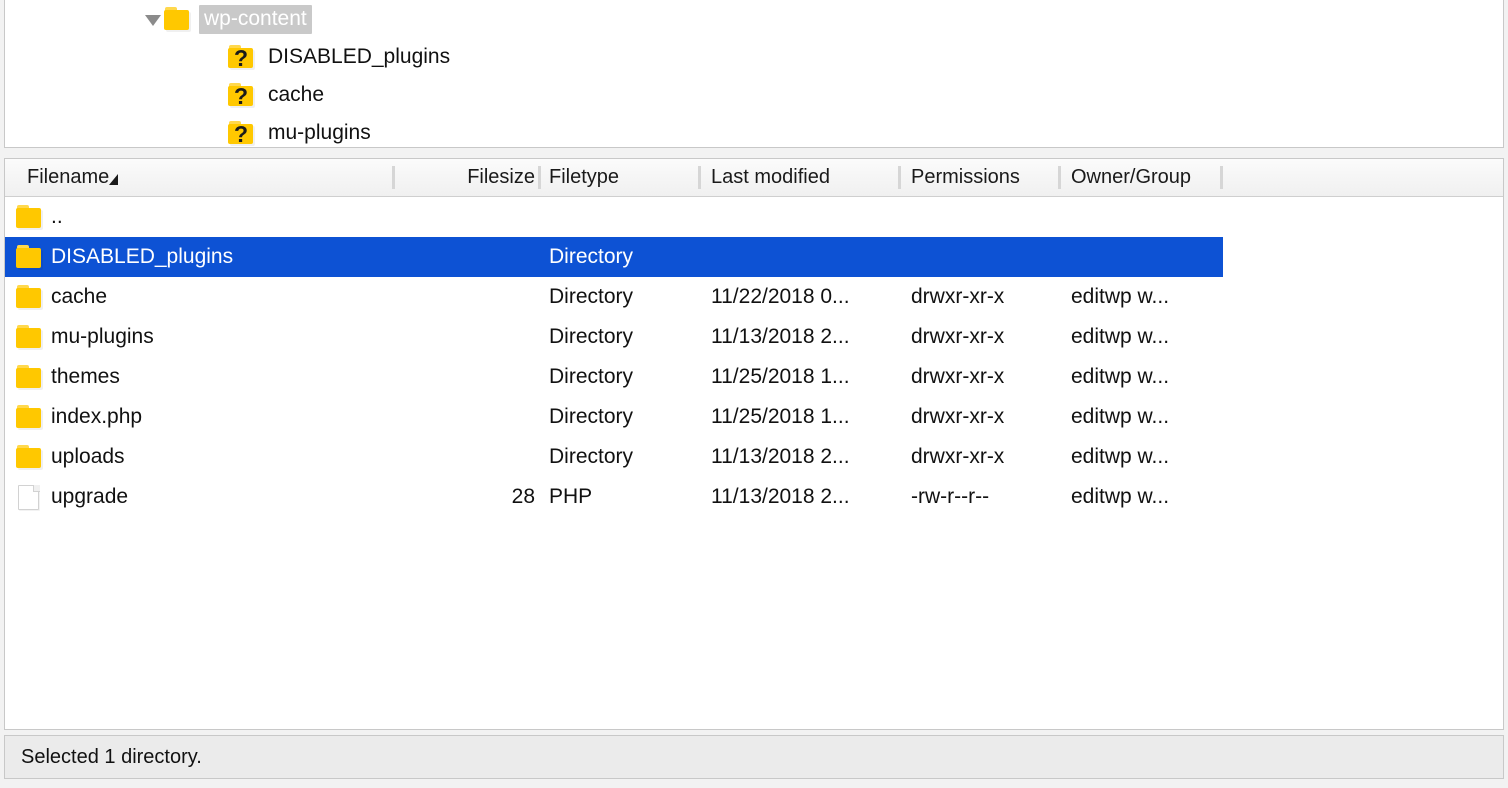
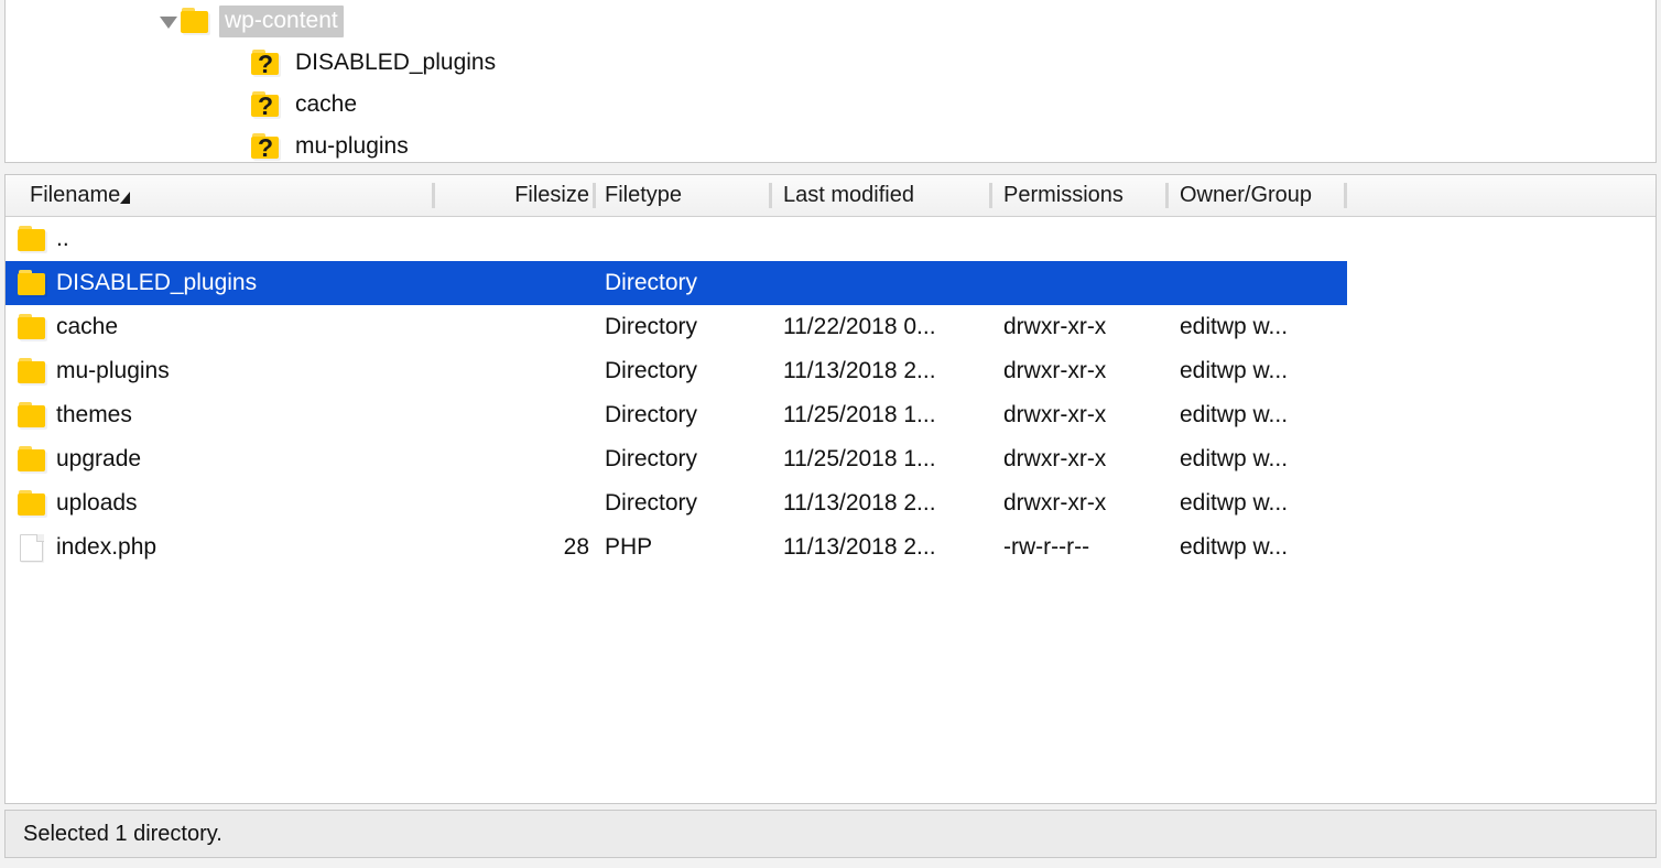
  wp-content
  ?
  DISABLED_plugins
  ?
  cache
  ?
  mu-plugins
  Filename
  Filesize
  Filetype
  Last modified
  Permissions
  Owner/Group
  ..
  DISABLED_plugins
  Directory
  cache
  Directory
  11/22/2018 0...
  drwxr-xr-x
  editwp w...
  mu-plugins
  Directory
  11/13/2018 2...
  drwxr-xr-x
  editwp w...
  themes
  Directory
  11/25/2018 1...
  drwxr-xr-x
  editwp w...
- index.php
+ upgrade
  Directory
  11/25/2018 1...
  drwxr-xr-x
  editwp w...
  uploads
  Directory
  11/13/2018 2...
  drwxr-xr-x
  editwp w...
- upgrade
+ index.php
  28
  PHP
  11/13/2018 2...
  -rw-r--r--
  editwp w...
  Selected 1 directory.
